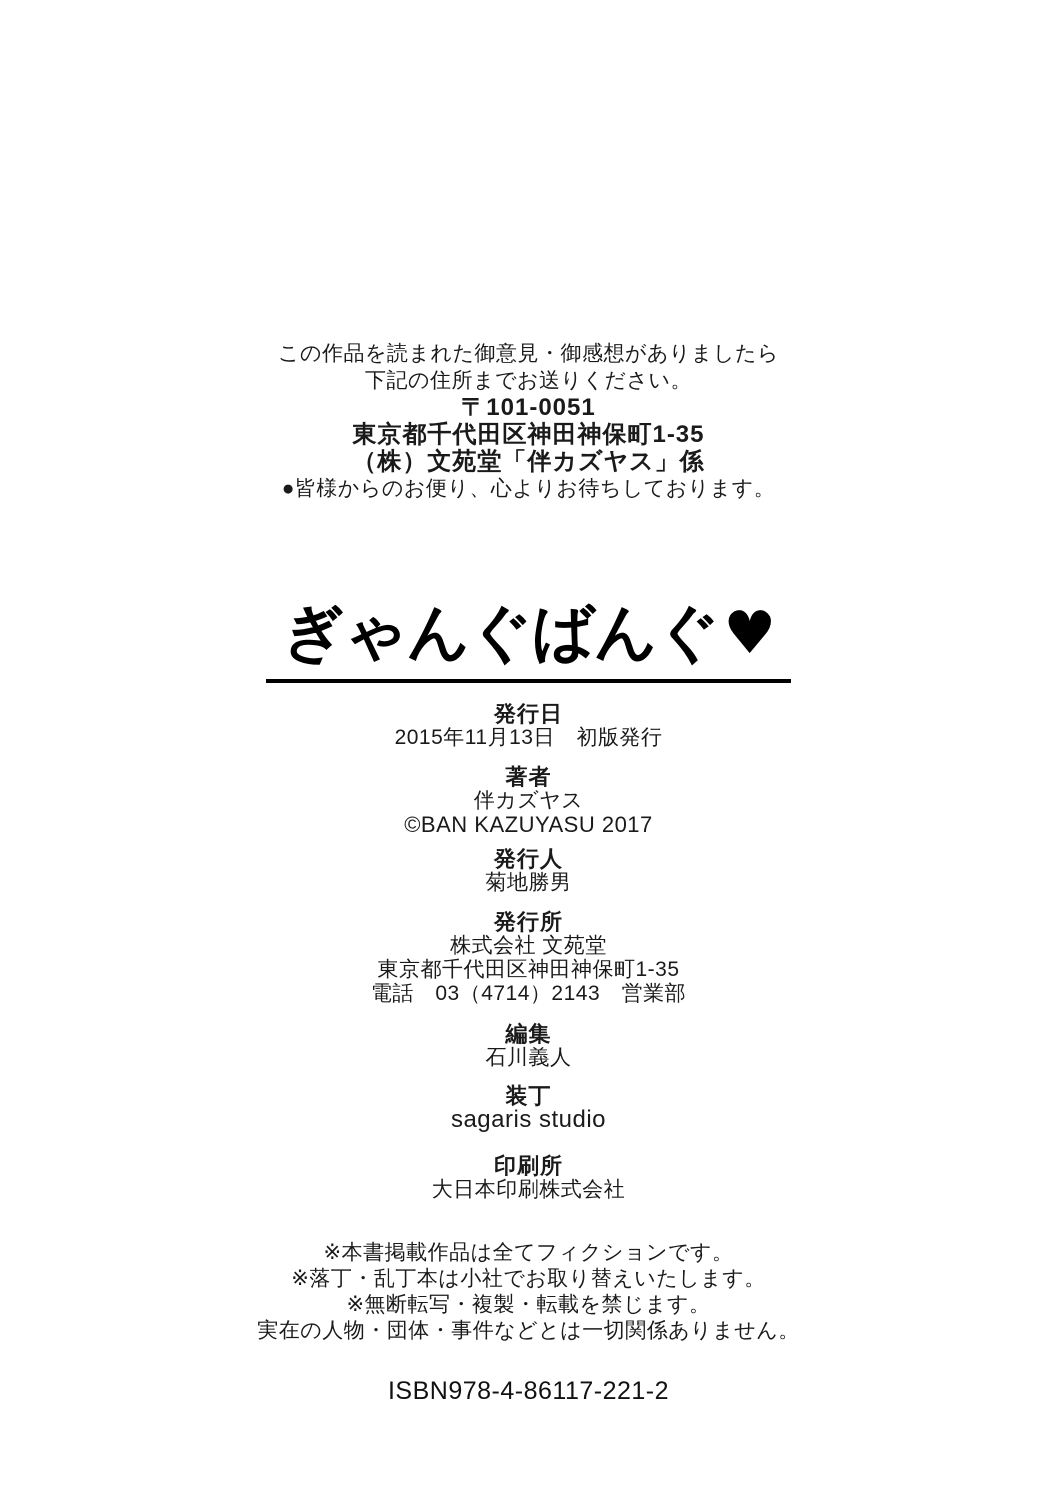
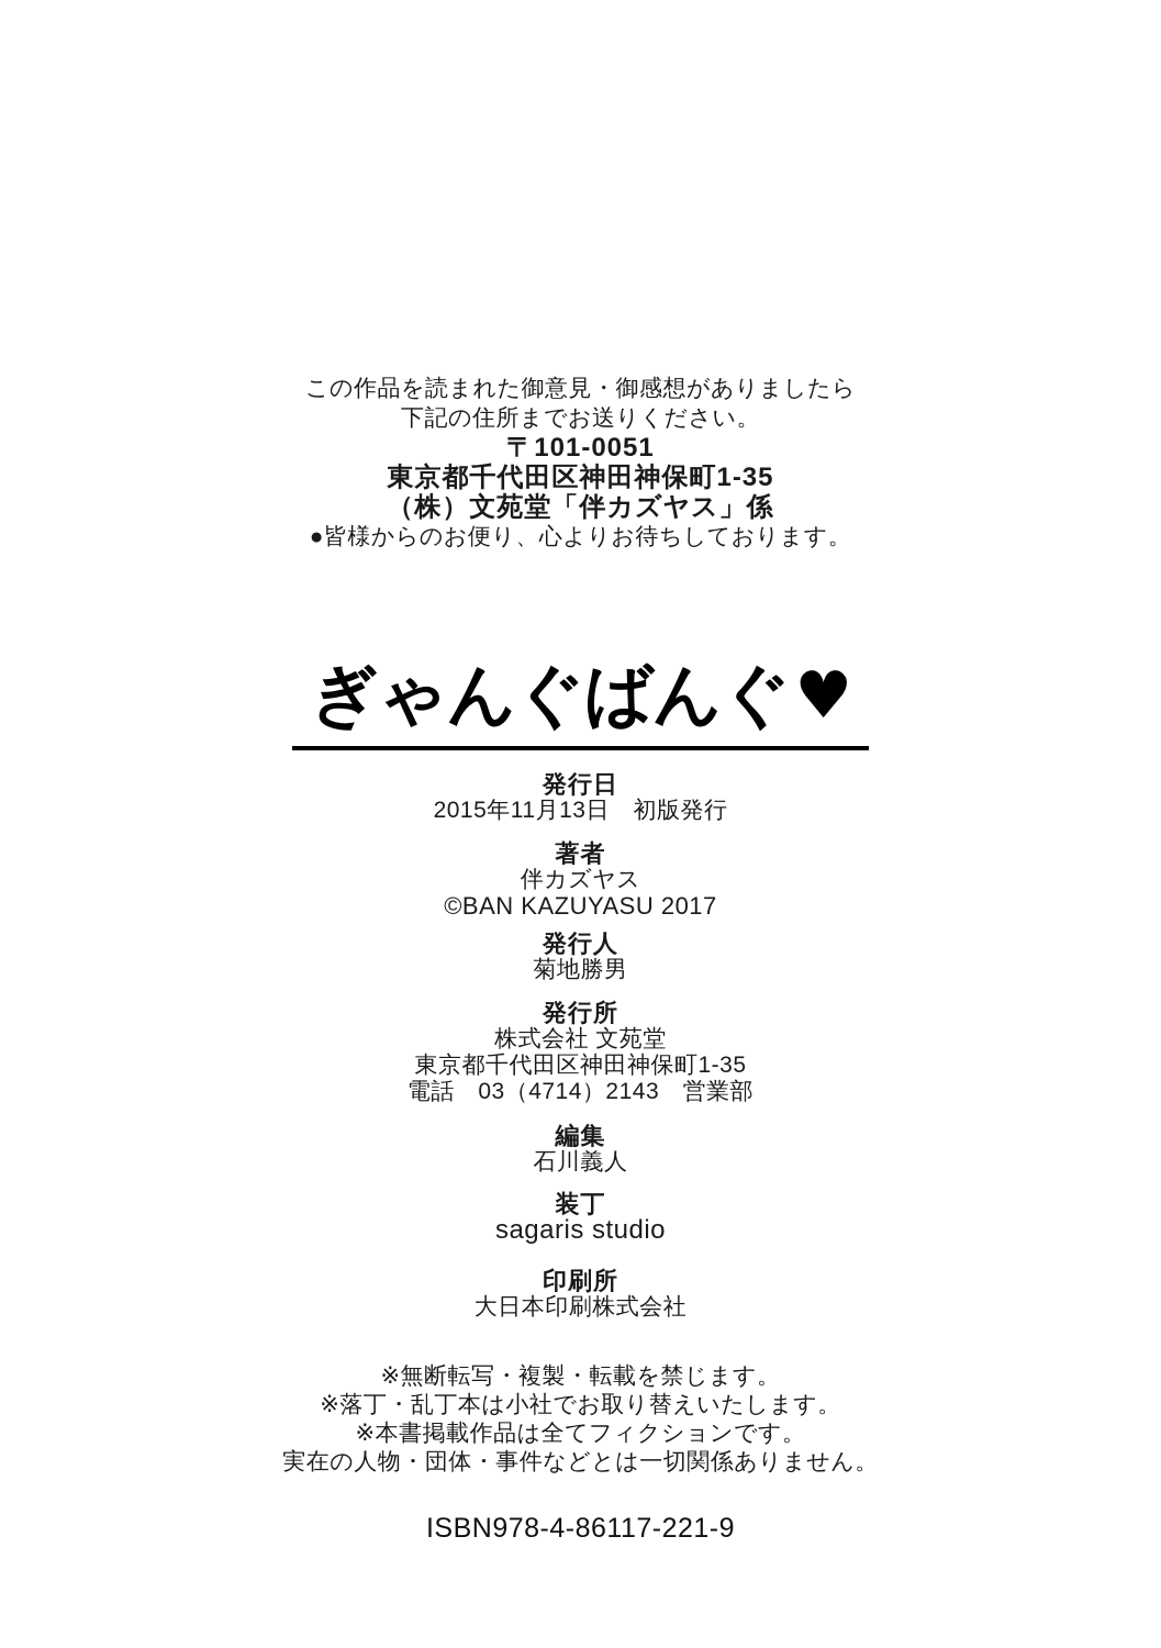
  この作品を読まれた御意見・御感想がありましたら
  下記の住所までお送りください。
  〒101-0051
  東京都千代田区神田神保町1-35
  （株）文苑堂「伴カズヤス」係
  ●皆様からのお便り、心よりお待ちしております。
  ぎゃんぐばんぐ♥
  発行日
  2015年11月13日 初版発行
  著者
  伴カズヤス
  ©BAN KAZUYASU 2017
  発行人
  菊地勝男
  発行所
  株式会社 文苑堂
  東京都千代田区神田神保町1-35
  電話 03（4714）2143 営業部
  編集
  石川義人
  装丁
  sagaris studio
  印刷所
  大日本印刷株式会社
- ※本書掲載作品は全てフィクションです。
+ ※無断転写・複製・転載を禁じます。
  ※落丁・乱丁本は小社でお取り替えいたします。
- ※無断転写・複製・転載を禁じます。
+ ※本書掲載作品は全てフィクションです。
  実在の人物・団体・事件などとは一切関係ありません。
- ISBN978-4-86117-221-2
+ ISBN978-4-86117-221-9
